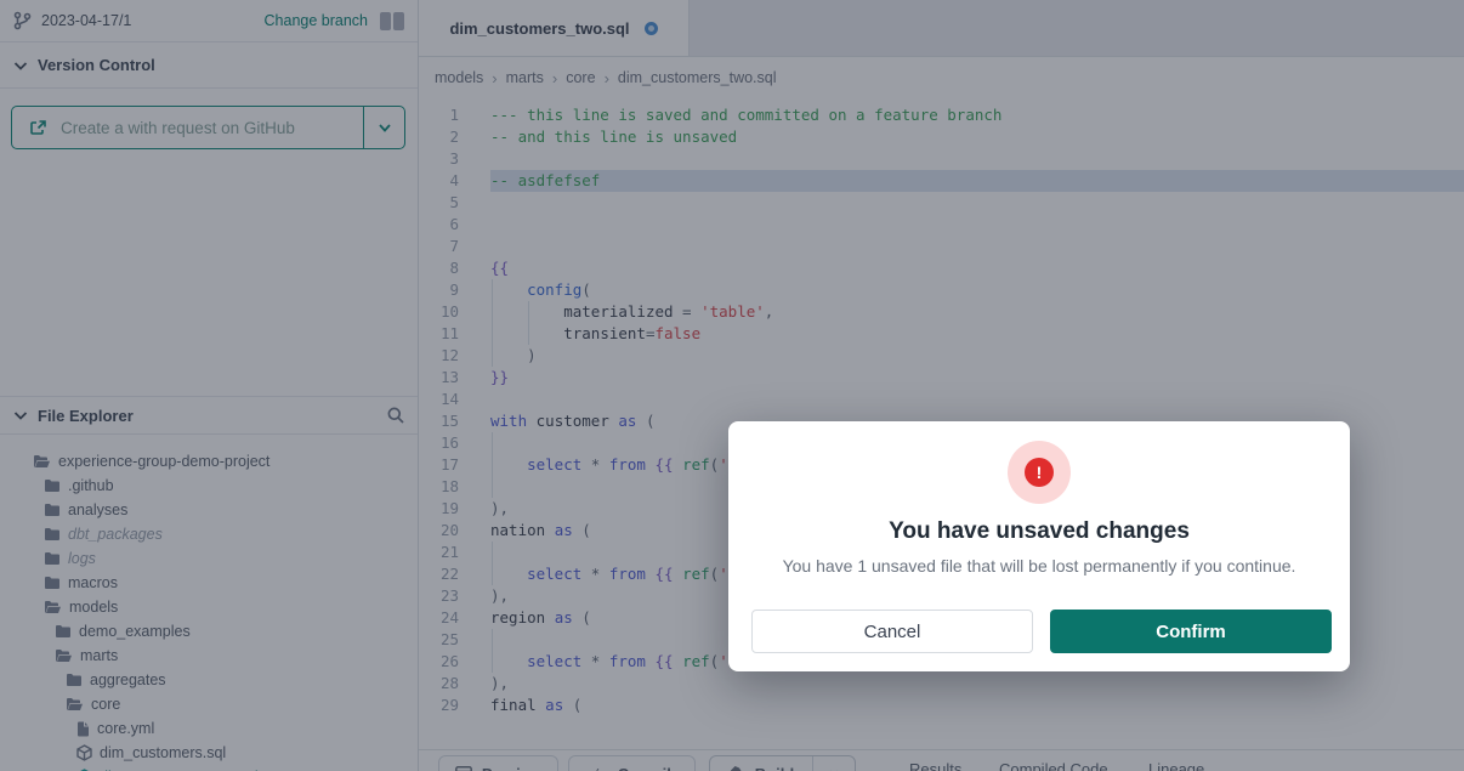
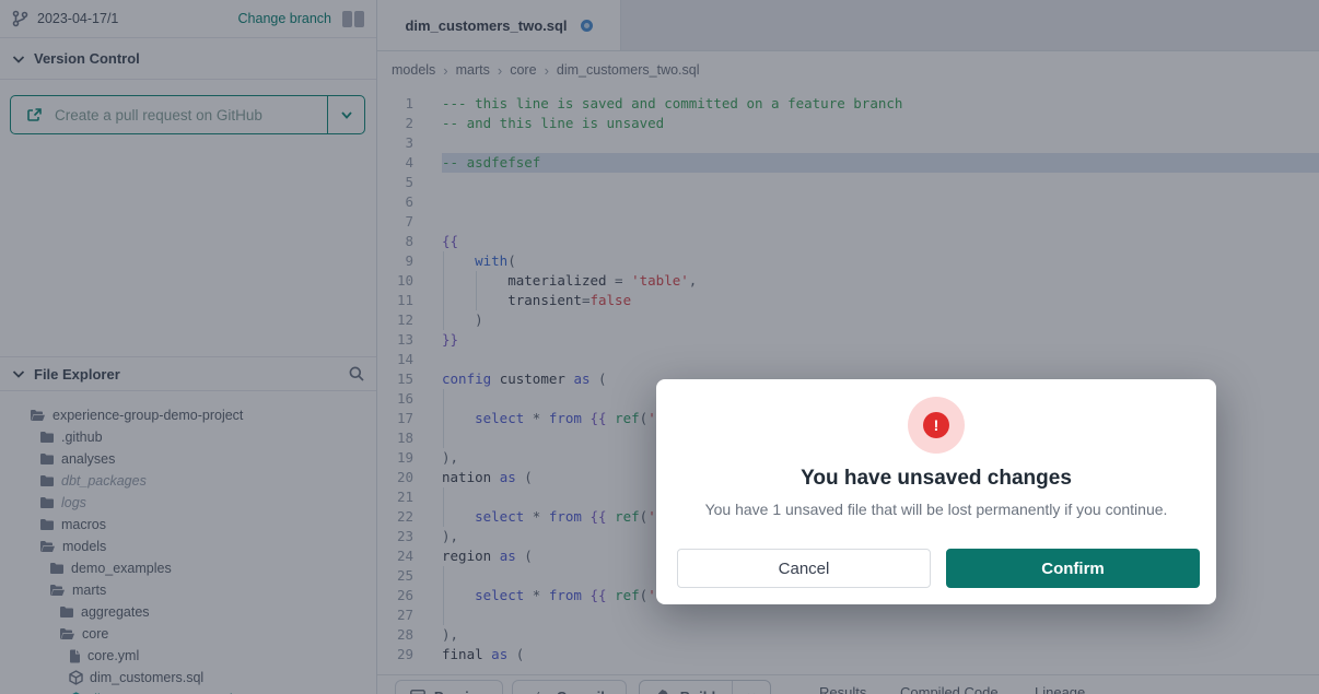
  2023-04-17/1
  Change branch
  Version Control
- Create a with request on GitHub
+ Create a pull request on GitHub
  File Explorer
  experience-group-demo-project
  .github
  analyses
  dbt_packages
  logs
  macros
  models
  demo_examples
  marts
  aggregates
  core
  core.yml
  dim_customers.sql
  dim_customers_two.sql
  models
  ›
  marts
  ›
  core
  ›
  dim_customers_two.sql
  1
  --- this line is saved and committed on a feature branch
  2
  -- and this line is unsaved
  3
  4
  -- asdfefsef
  5
  6
  7
  8
  {{
  9
- config(
+ with(
  10
  materialized = 'table',
  11
  transient=false
  12
  )
  13
  }}
  14
  15
- with customer as (
+ config customer as (
  16
  17
  select * from {{ ref('
  18
  19
  ),
  20
  nation as (
  21
  22
  select * from {{ ref('
  23
  ),
  24
  region as (
  25
  26
  select * from {{ ref('
+ 27
  28
  ),
  29
  final as (
  Results
  Compiled Code
  Lineage
  !
  You have unsaved changes
  You have 1 unsaved file that will be lost permanently if you continue.
  Cancel
  Confirm
